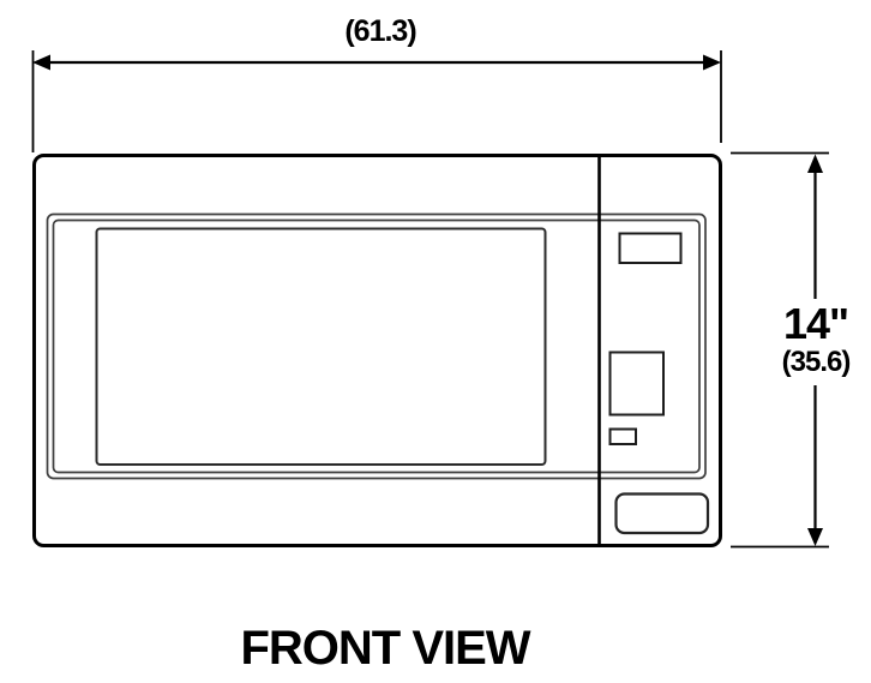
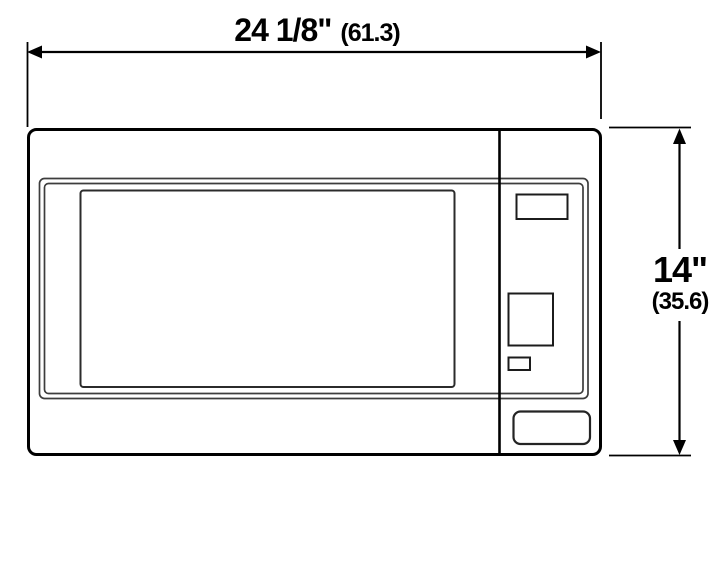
+ 24 1/8"
  (61.3)
  14"
  (35.6)
- FRONT VIEW
